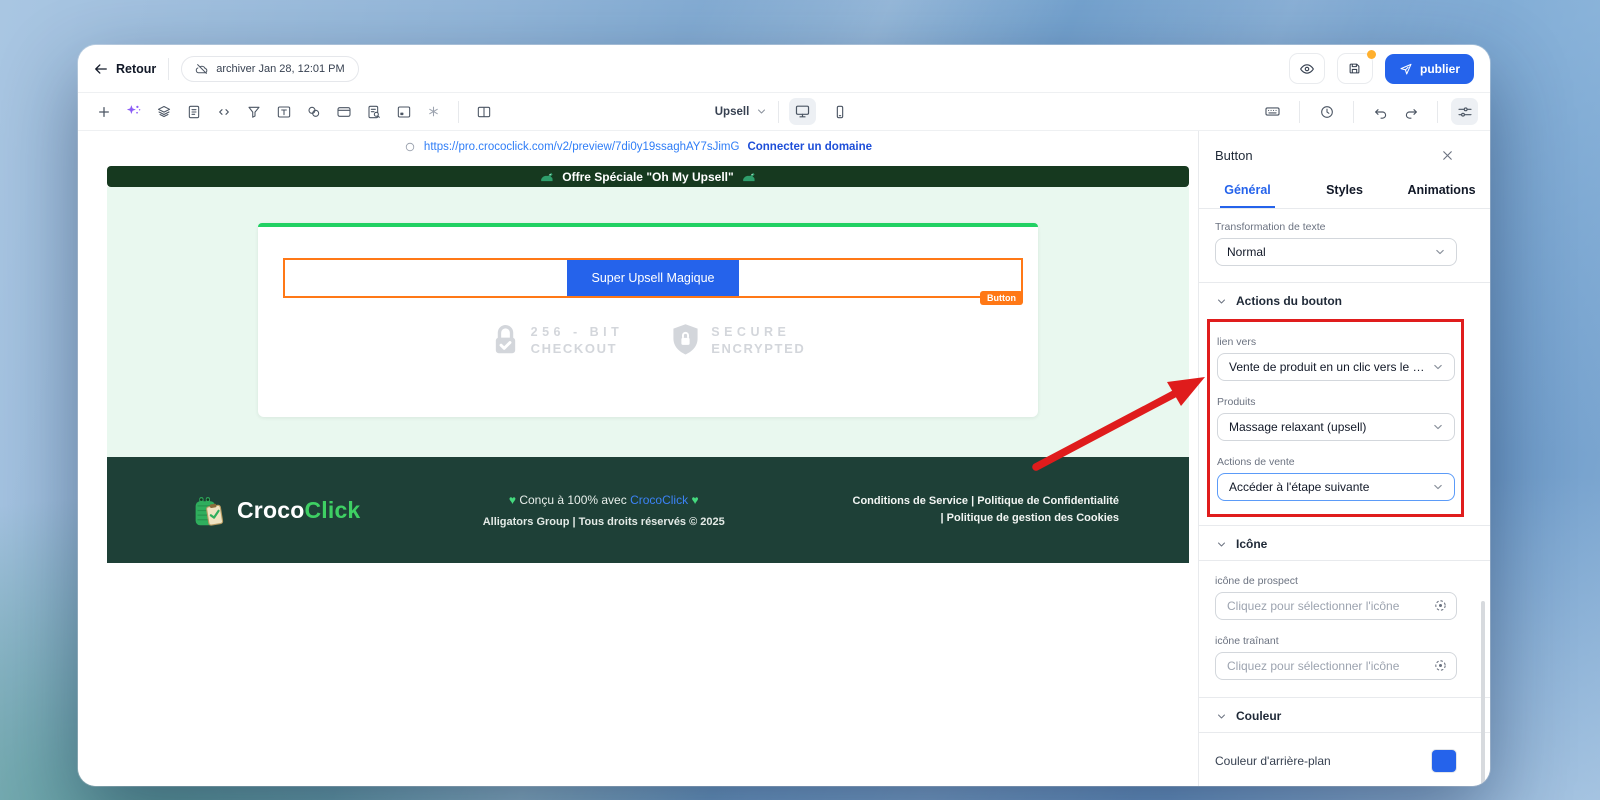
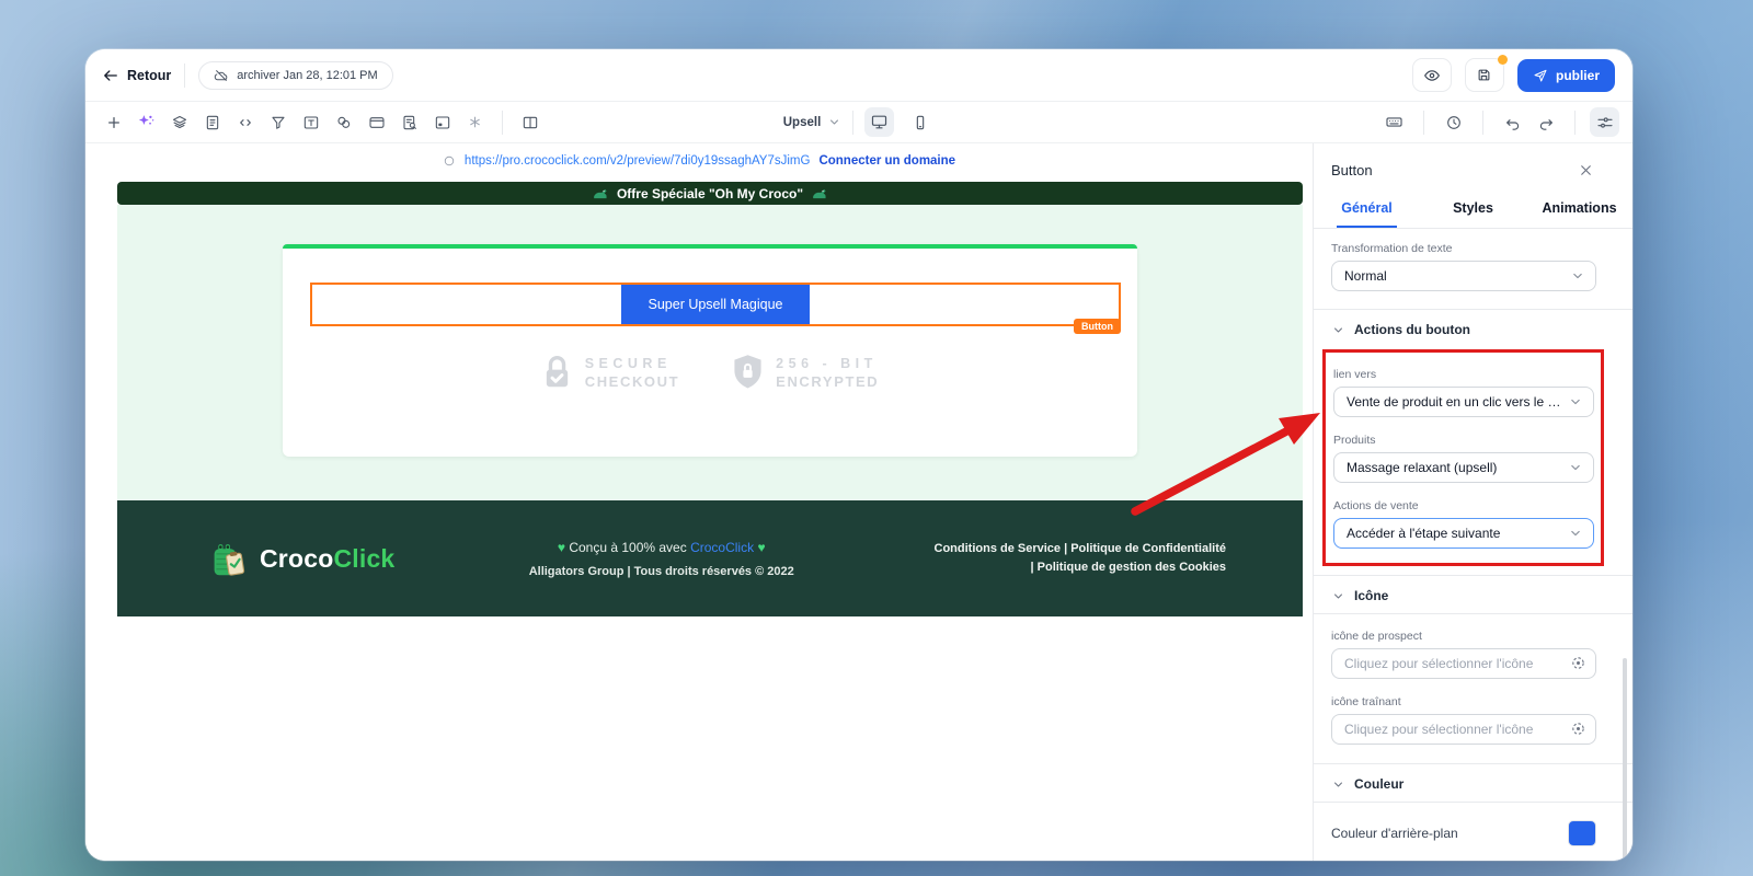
  Retour
  archiver Jan 28, 12:01 PM
  publier
  Upsell
  https://pro.crococlick.com/v2/preview/7di0y19ssaghAY7sJimG
  Connecter un domaine
- Offre Spéciale "Oh My Upsell"
+ Offre Spéciale "Oh My Croco"
  Super Upsell Magique
  Button
- 256 - BIT
+ SECURE
  CHECKOUT
- SECURE
+ 256 - BIT
  ENCRYPTED
  CrocoClick
  ♥ Conçu à 100% avec CrocoClick ♥
- Alligators Group | Tous droits réservés © 2025
+ Alligators Group | Tous droits réservés © 2022
  Conditions de Service | Politique de Confidentialité | Politique de gestion des Cookies
  Button
  Général
  Styles
  Animations
  Transformation de texte
  Normal
  Actions du bouton
  lien vers
  Vente de produit en un clic vers le hau
  Produits
  Massage relaxant (upsell)
  Actions de vente
  Accéder à l'étape suivante
  Icône
  icône de prospect
  Cliquez pour sélectionner l'icône
  icône traînant
  Cliquez pour sélectionner l'icône
  Couleur
  Couleur d'arrière-plan
